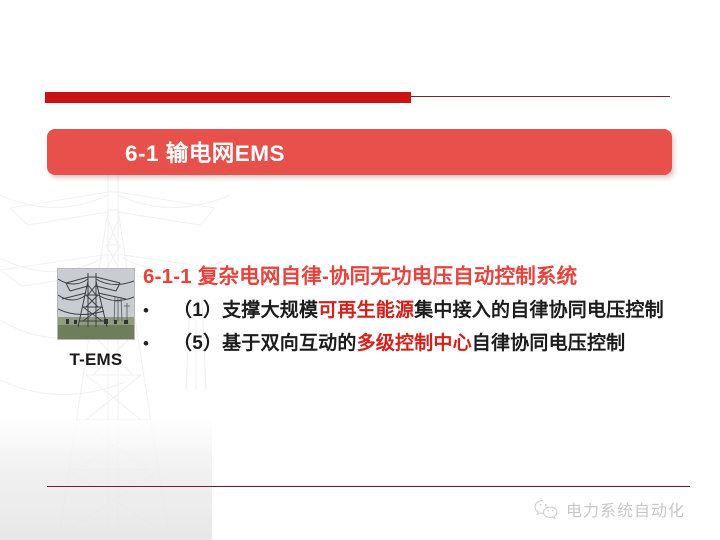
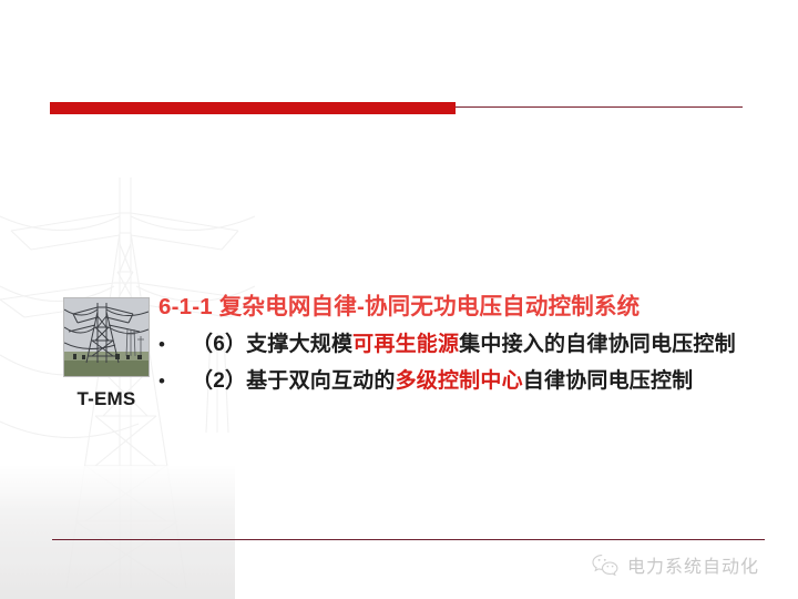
- 6-1 输电网EMS
  T-EMS
  6-1-1 复杂电网自律-协同无功电压自动控制系统
  •
- （1）支撑大规模可再生能源集中接入的自律协同电压控制
+ （6）支撑大规模可再生能源集中接入的自律协同电压控制
  •
- （5）基于双向互动的多级控制中心自律协同电压控制
+ （2）基于双向互动的多级控制中心自律协同电压控制
  电力系统自动化
